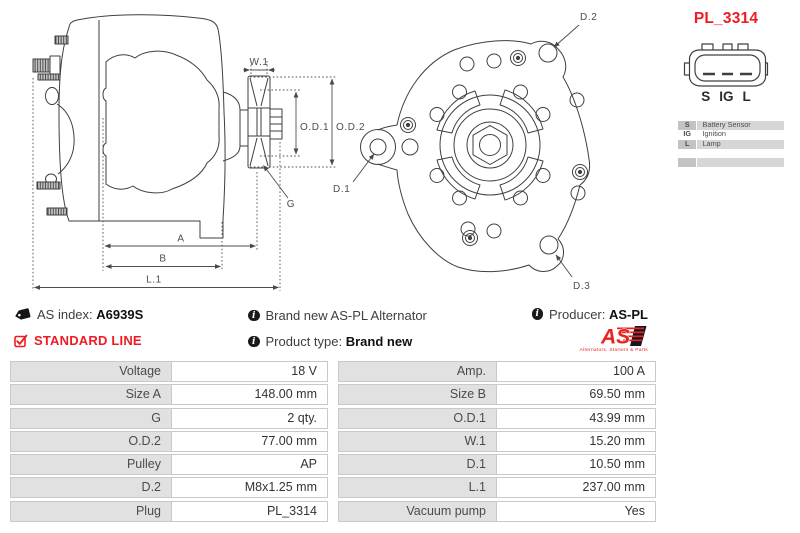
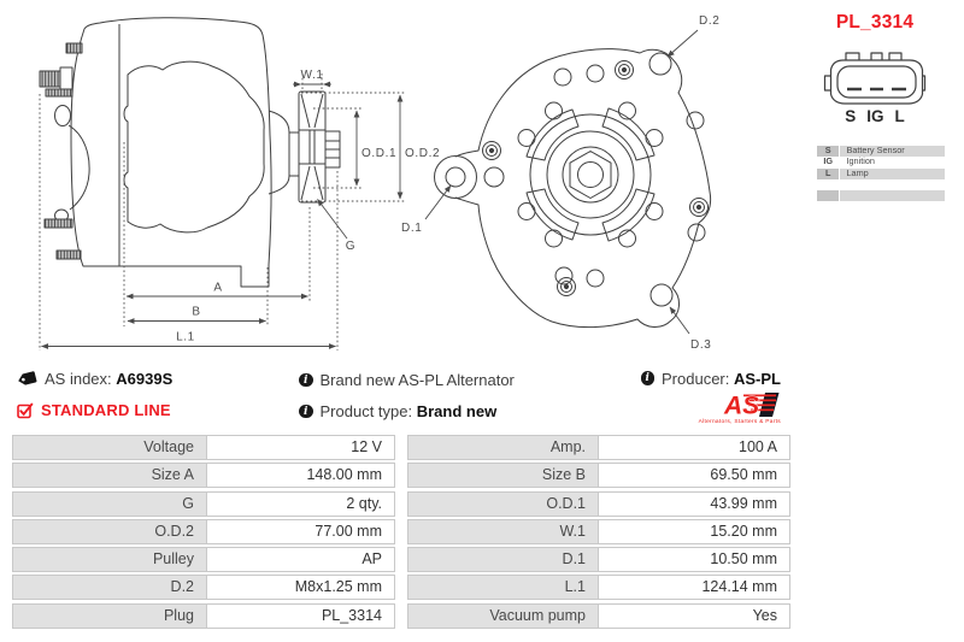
  W.1
  O.D.1
  O.D.2
  G
  A
  B
  L.1
  D.2
  D.3
  D.1
  PL_3314
  S
  IG
  L
  S
  Battery Sensor
  IG
  Ignition
  L
  Lamp
  AS index: A6939S
  STANDARD LINE
  i
  Brand new AS-PL Alternator
  i
  Product type: Brand new
  i
  Producer: AS-PL
  AS
  Voltage
- 18 V
+ 12 V
  Amp.
  100 A
  Size A
  148.00 mm
  Size B
  69.50 mm
  G
  2 qty.
  O.D.1
  43.99 mm
  O.D.2
  77.00 mm
  W.1
  15.20 mm
  Pulley
  AP
  D.1
  10.50 mm
  D.2
  M8x1.25 mm
  L.1
- 237.00 mm
+ 124.14 mm
  Plug
  PL_3314
  Vacuum pump
  Yes
